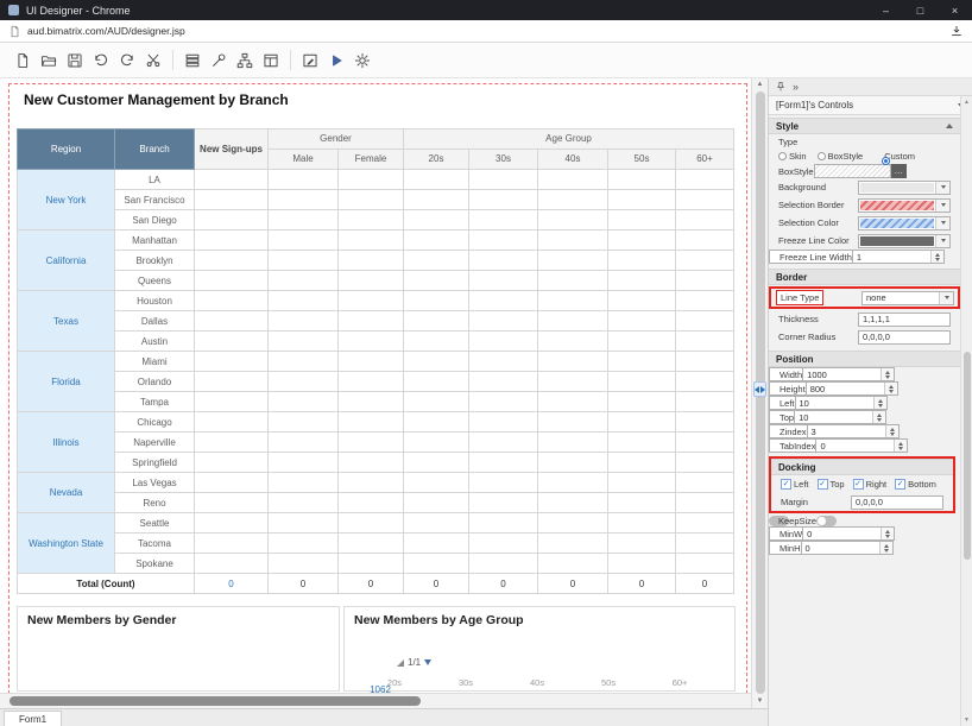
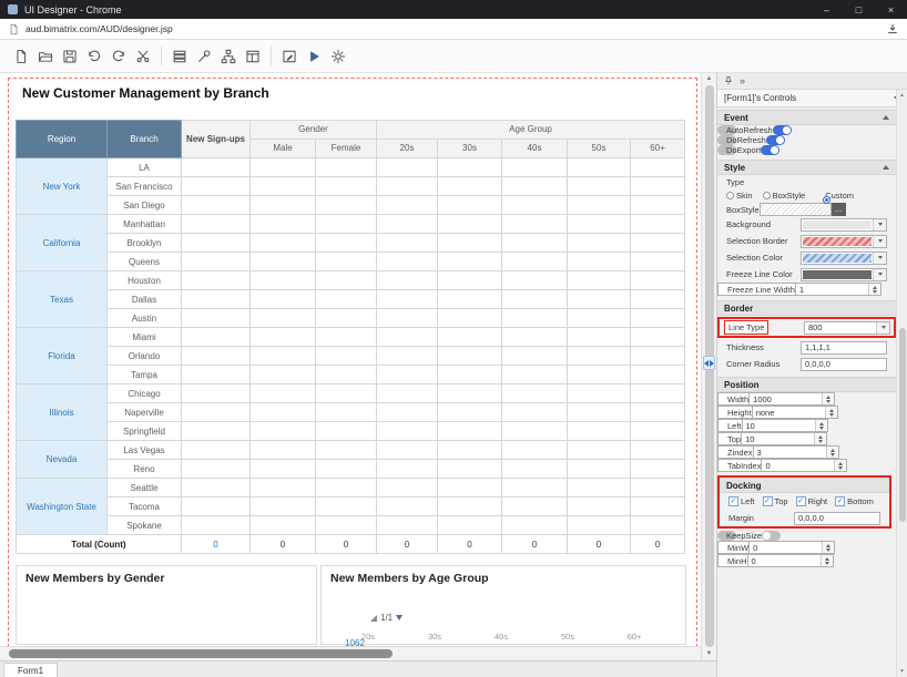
  UI Designer - Chrome
  –
  □
  ×
  aud.bimatrix.com/AUD/designer.jsp
  New Customer Management by Branch
  Region	Branch	New Sign-ups	Gender	Age Group
  Male	Female	20s	30s	40s	50s	60+
  New York	LA
  San Francisco
  San Diego
  California	Manhattan
  Brooklyn
  Queens
  Texas	Houston
  Dallas
  Austin
  Florida	Miami
  Orlando
  Tampa
  Illinois	Chicago
  Naperville
  Springfield
  Nevada	Las Vegas
  Reno
  Washington State	Seattle
  Tacoma
  Spokane
  Total (Count)	0	0	0	0	0	0	0	0
  New Members by Gender
  New Members by Age Group
  20s
  30s
  40s
  50s
  60+
  1/1
  1062
  Form1
  »
  [Form1]'s Controls
+ Event
+ AutoRefresh
+ DoRefresh
+ DoExport
  Style
  Type
  Skin
  BoxStyle
  ustom
  BoxStyle
  Background
  Selection Border
  Selection Color
  Freeze Line Color
  Freeze Line Width
  1
  Border
  Line Type
- none
+ 800
  Thickness
  1,1,1,1
  Corner Radius
  0,0,0,0
  Position
  Width
  1000
  Height
- 800
+ none
  Left
  10
  Top
  10
  Zindex
  3
  TabIndex
  0
  Docking
  Left
  Top
  Right
  Bottom
  Margin
  0,0,0,0
  KeepSize
  MinW
  0
  MinH
  0
